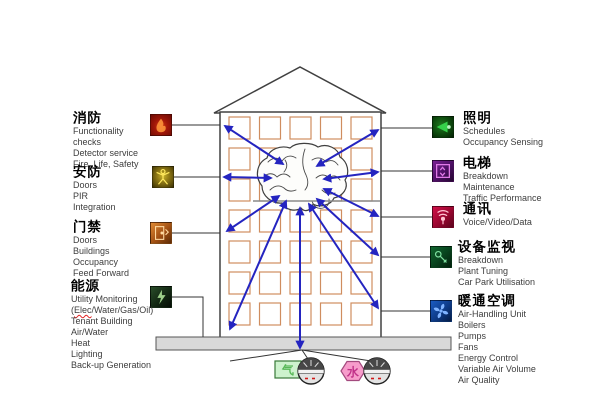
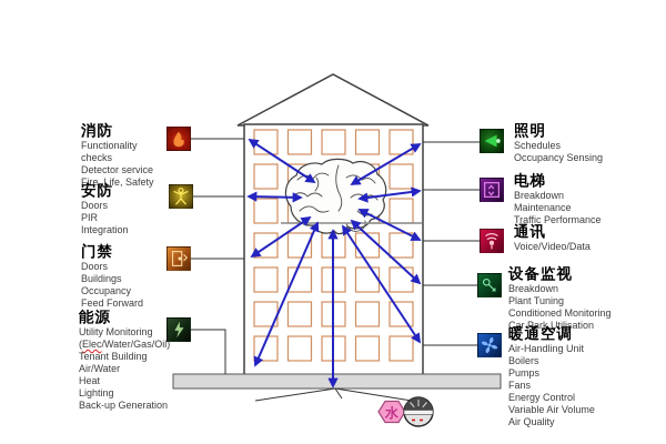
- 气
  水
  消防
  Functionality
  checks
  Detector service
  Fire, Life, Safety
  安防
  Doors
  PIR
  Integration
  门禁
  Doors
  Buildings
  Occupancy
  Feed Forward
  能源
  Utility Monitoring
  (Elec/Water/Gas/Oil)
  Tenant Building
  Air/Water
  Heat
  Lighting
  Back-up Generation
  照明
  Schedules
  Occupancy Sensing
  电梯
  Breakdown
  Maintenance
  Traffic Performance
  通讯
  Voice/Video/Data
  设备监视
  Breakdown
  Plant Tuning
+ Conditioned Monitoring
  Car Park Utilisation
  暖通空调
  Air-Handling Unit
  Boilers
  Pumps
  Fans
  Energy Control
  Variable Air Volume
  Air Quality
